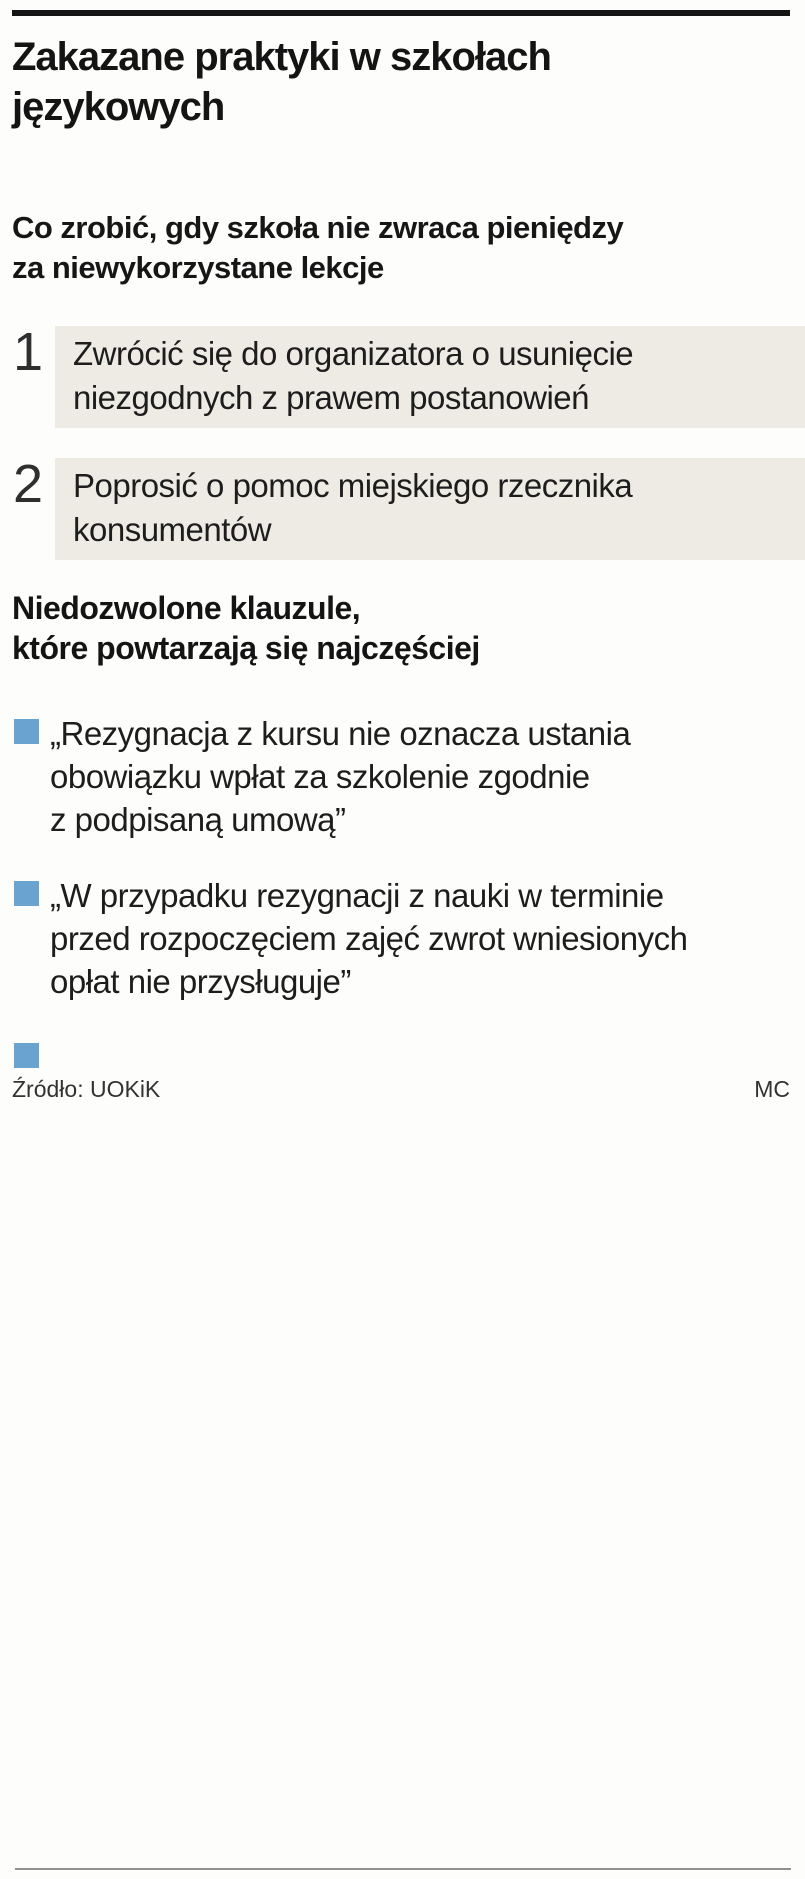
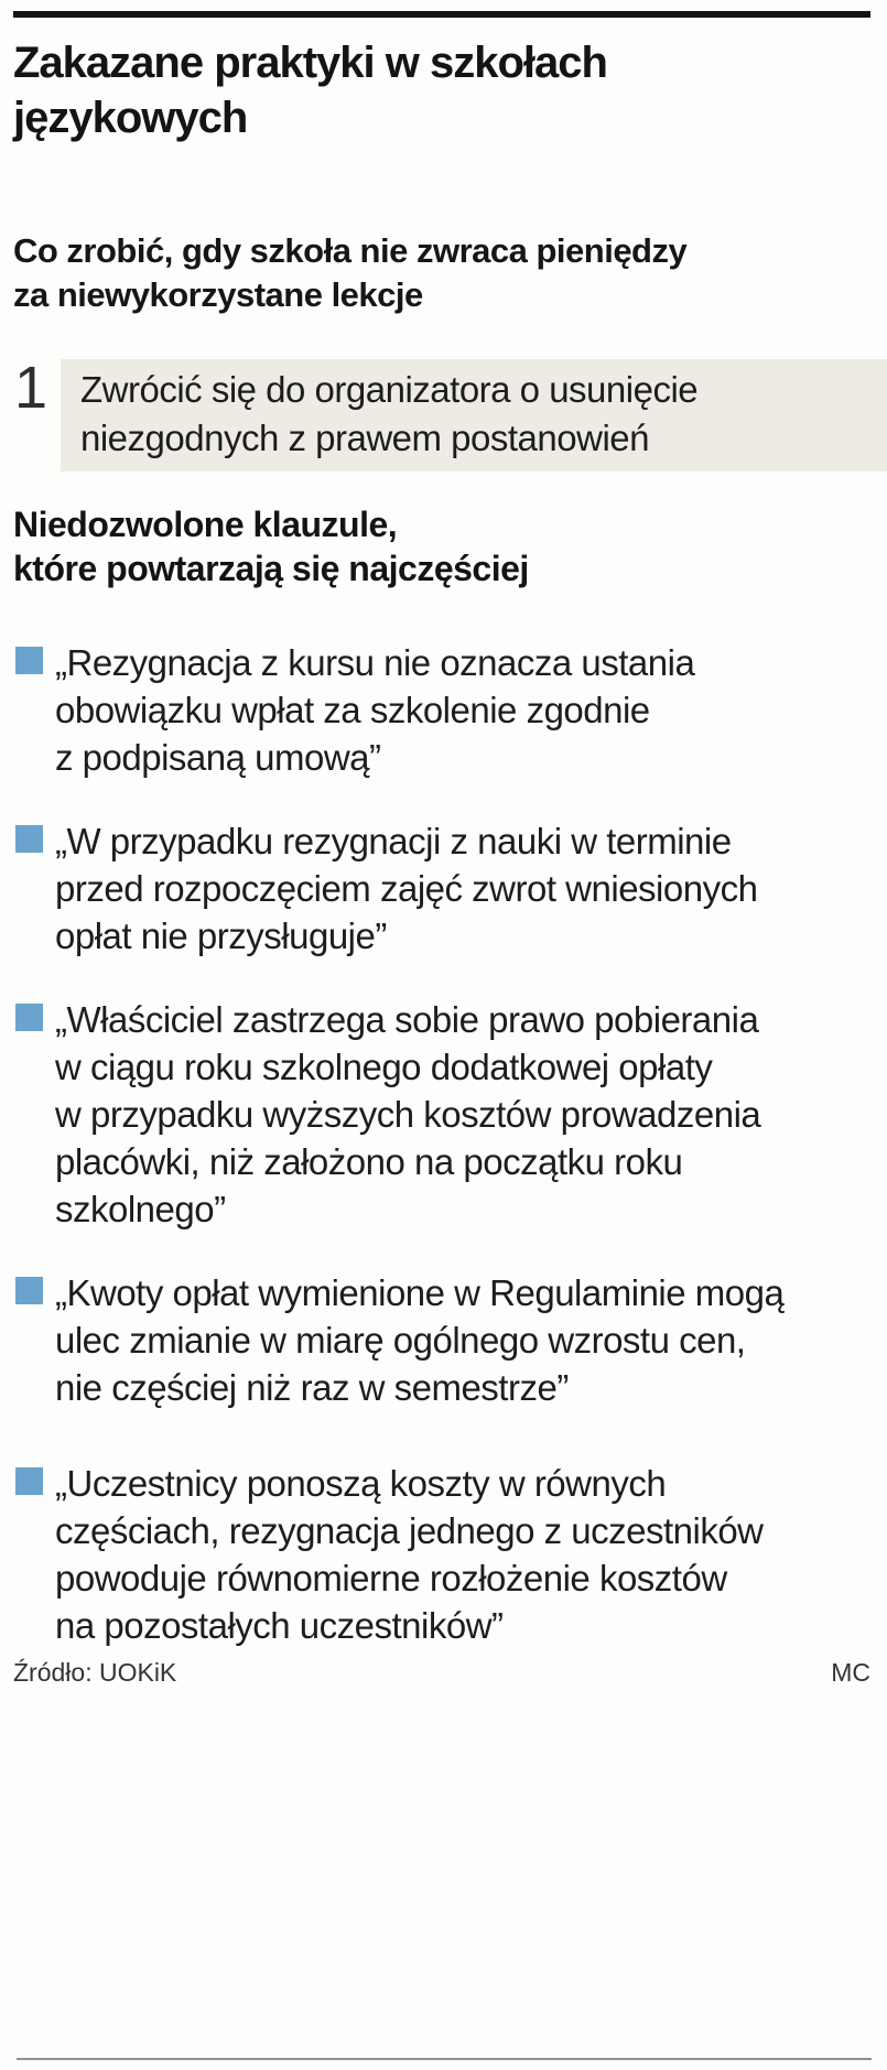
  Zakazane praktyki w szkołach
  językowych
  Co zrobić, gdy szkoła nie zwraca pieniędzy
  za niewykorzystane lekcje
  1
  Zwrócić się do organizatora o usunięcie
  niezgodnych z prawem postanowień
- 2
- Poprosić o pomoc miejskiego rzecznika
- konsumentów
  Niedozwolone klauzule,
  które powtarzają się najczęściej
  „Rezygnacja z kursu nie oznacza ustania
  obowiązku wpłat za szkolenie zgodnie
  z podpisaną umową”
  „W przypadku rezygnacji z nauki w terminie
  przed rozpoczęciem zajęć zwrot wniesionych
  opłat nie przysługuje”
+ „Właściciel zastrzega sobie prawo pobierania
+ w ciągu roku szkolnego dodatkowej opłaty
+ w przypadku wyższych kosztów prowadzenia
+ placówki, niż założono na początku roku
+ szkolnego”
+ „Kwoty opłat wymienione w Regulaminie mogą
+ ulec zmianie w miarę ogólnego wzrostu cen,
+ nie częściej niż raz w semestrze”
+ „Uczestnicy ponoszą koszty w równych
+ częściach, rezygnacja jednego z uczestników
+ powoduje równomierne rozłożenie kosztów
+ na pozostałych uczestników”
  Źródło: UOKiK
  MC
